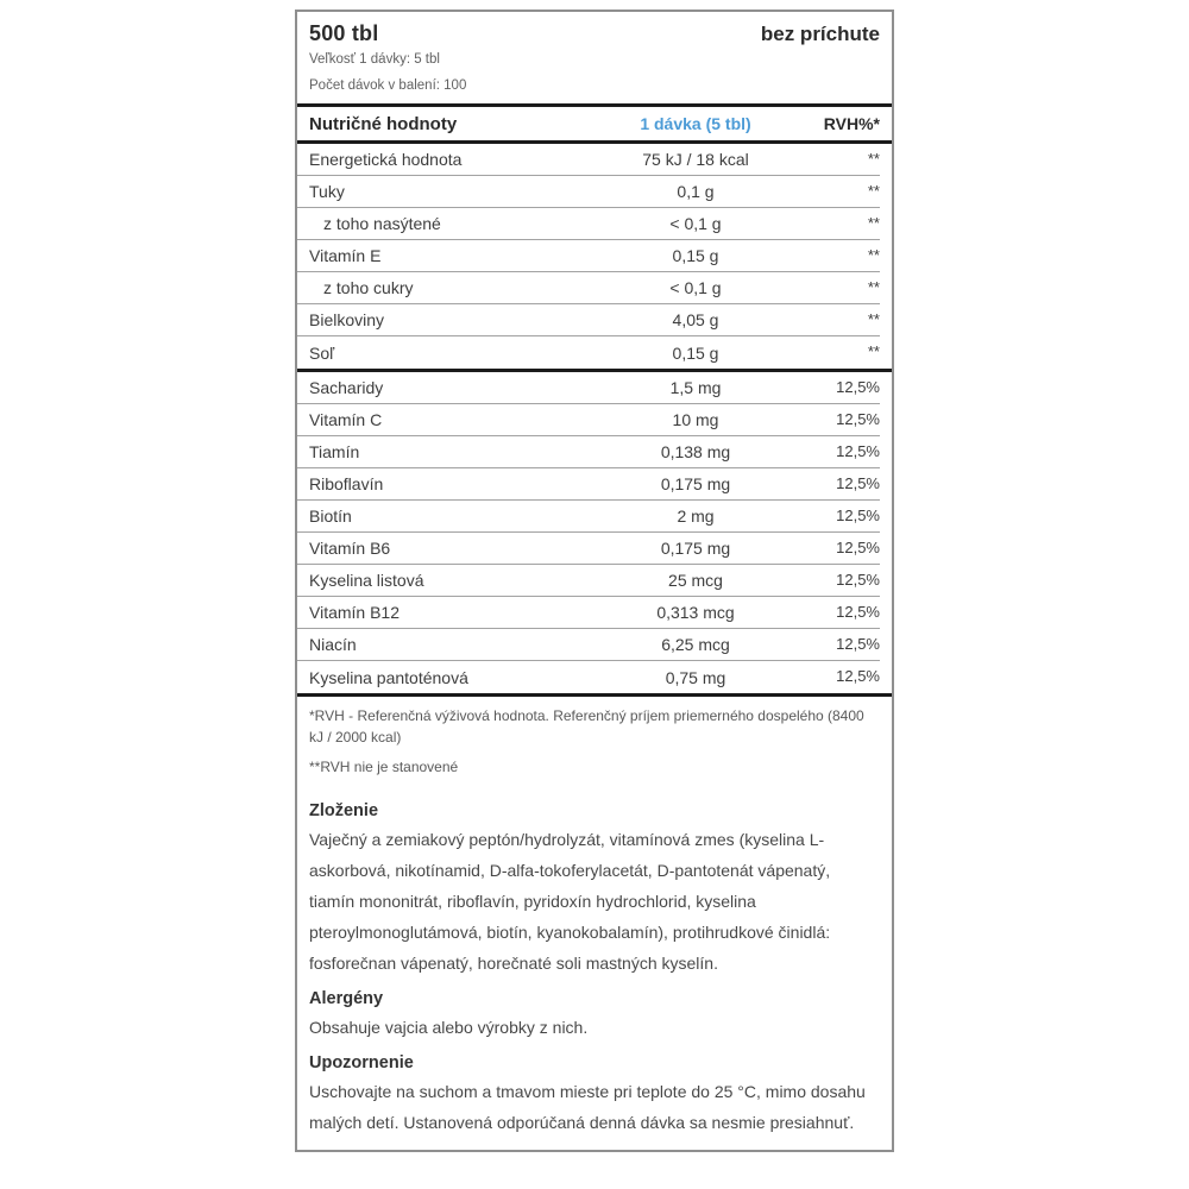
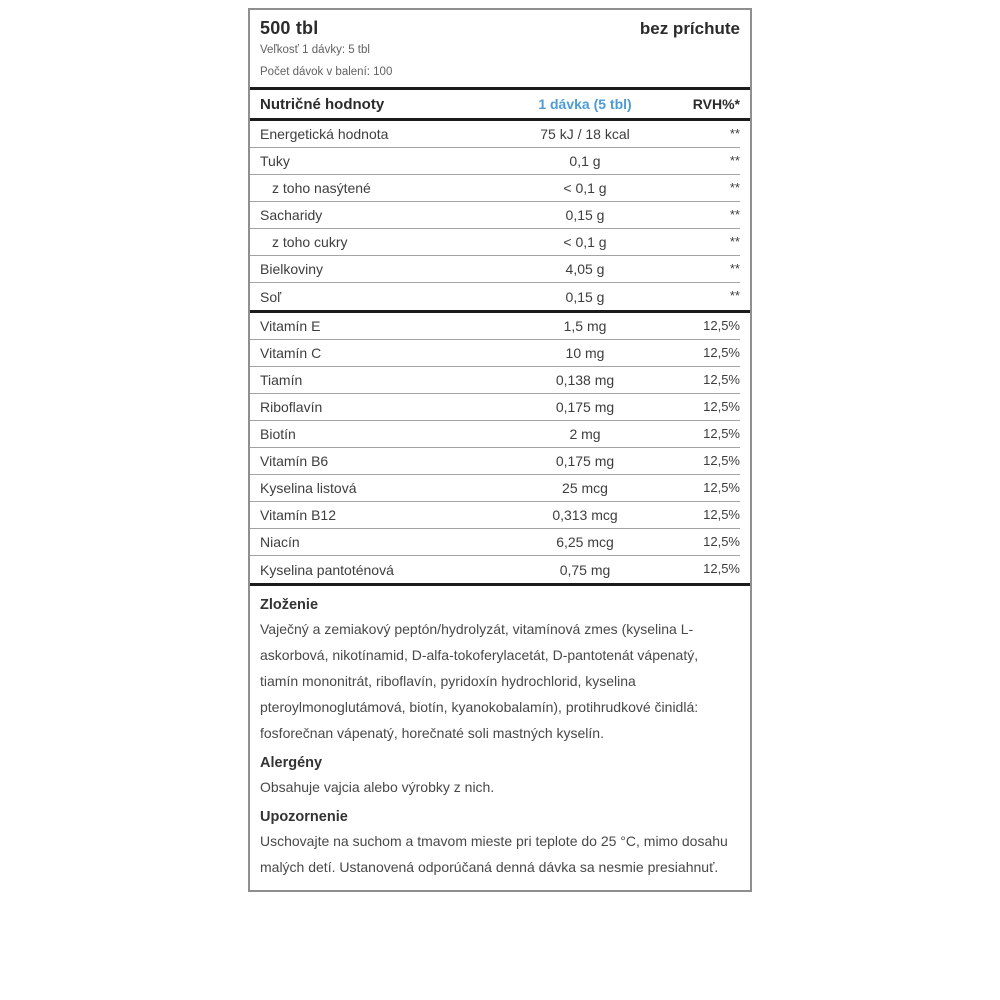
  500 tbl
  bez príchute
  Veľkosť 1 dávky: 5 tbl
  Počet dávok v balení: 100
  Nutričné hodnoty
  1 dávka (5 tbl)
  RVH%*
  Energetická hodnota
  75 kJ / 18 kcal
  **
  Tuky
  0,1 g
  **
  z toho nasýtené
  < 0,1 g
  **
- Vitamín E
+ Sacharidy
  0,15 g
  **
  z toho cukry
  < 0,1 g
  **
  Bielkoviny
  4,05 g
  **
  Soľ
  0,15 g
  **
- Sacharidy
+ Vitamín E
  1,5 mg
  12,5%
  Vitamín C
  10 mg
  12,5%
  Tiamín
  0,138 mg
  12,5%
  Riboflavín
  0,175 mg
  12,5%
  Biotín
  2 mg
  12,5%
  Vitamín B6
  0,175 mg
  12,5%
  Kyselina listová
  25 mcg
  12,5%
  Vitamín B12
  0,313 mcg
  12,5%
  Niacín
  6,25 mcg
  12,5%
  Kyselina pantoténová
  0,75 mg
  12,5%
- *RVH - Referenčná výživová hodnota. Referenčný príjem priemerného dospelého (8400 kJ / 2000 kcal)
- **RVH nie je stanovené
  Zloženie
  Vaječný a zemiakový peptón/hydrolyzát, vitamínová zmes (kyselina L-askorbová, nikotínamid, D-alfa-tokoferylacetát, D-pantotenát vápenatý, tiamín mononitrát, riboflavín, pyridoxín hydrochlorid, kyselina pteroylmonoglutámová, biotín, kyanokobalamín), protihrudkové činidlá: fosforečnan vápenatý, horečnaté soli mastných kyselín.
  Alergény
  Obsahuje vajcia alebo výrobky z nich.
  Upozornenie
  Uschovajte na suchom a tmavom mieste pri teplote do 25 °C, mimo dosahu malých detí. Ustanovená odporúčaná denná dávka sa nesmie presiahnuť.
